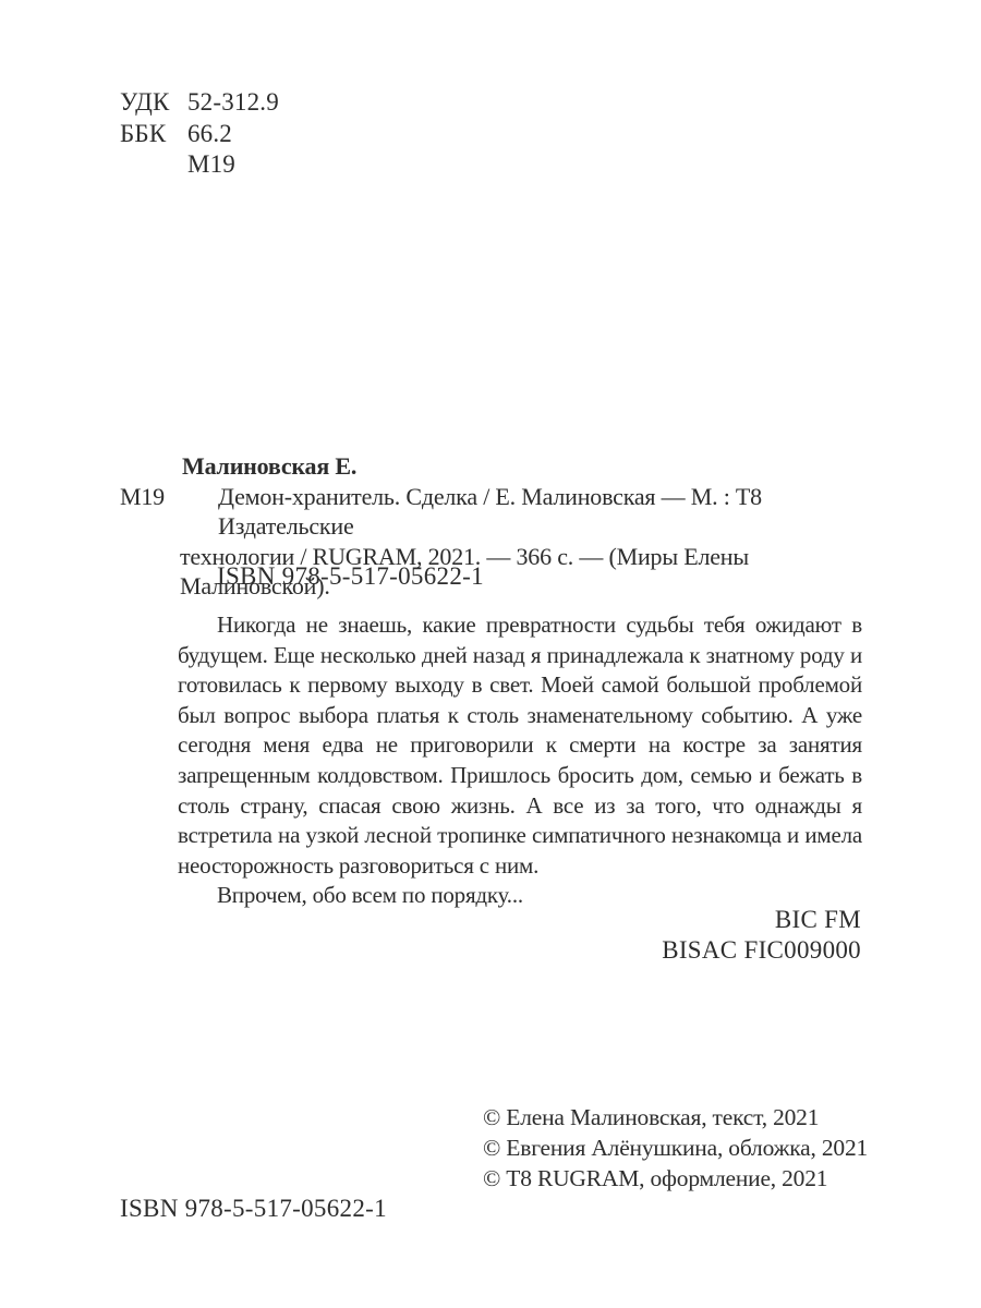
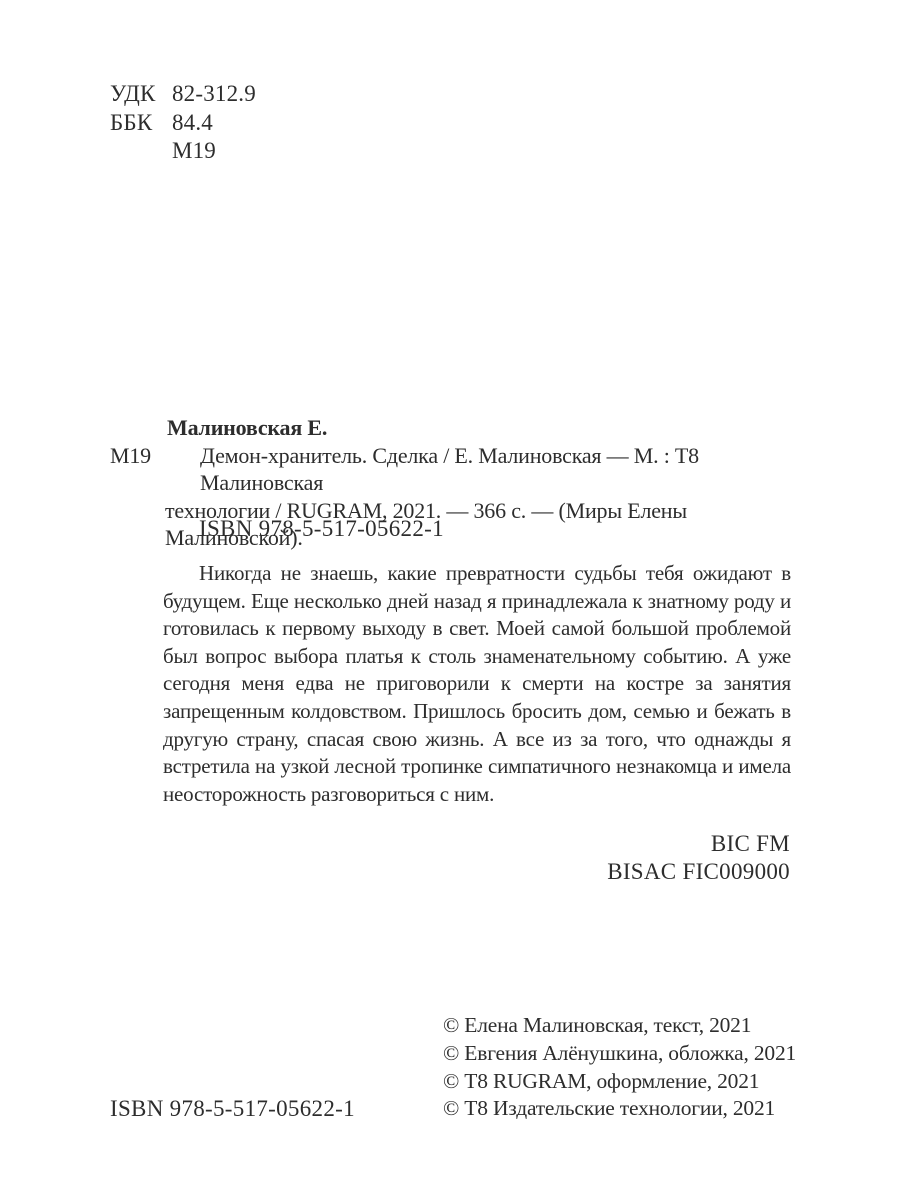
- УДК 52-312.9
+ УДК 82-312.9
- ББК 66.2
+ ББК 84.4
  М19
  Малиновская Е.
  М19
- Демон-хранитель. Сделка / Е. Малиновская — М. : Т8 Издательские
+ Демон-хранитель. Сделка / Е. Малиновская — М. : Т8 Малиновская
  технологии / RUGRAM, 2021. — 366 с. — (Миры Елены Малиновской).
  ISBN 978-5-517-05622-1
- Никогда не знаешь, какие превратности судьбы тебя ожидают в будущем. Еще несколько дней назад я принадлежала к знатному роду и готовилась к первому выходу в свет. Моей самой большой проблемой был вопрос выбора платья к столь знаменательному событию. А уже сегодня меня едва не приговорили к смерти на костре за занятия запрещенным колдовством. Пришлось бросить дом, семью и бежать в столь страну, спасая свою жизнь. А все из за того, что однажды я встретила на узкой лесной тропинке симпатичного незнакомца и имела неосторожность разговориться с ним.
+ Никогда не знаешь, какие превратности судьбы тебя ожидают в будущем. Еще несколько дней назад я принадлежала к знатному роду и готовилась к первому выходу в свет. Моей самой большой проблемой был вопрос выбора платья к столь знаменательному событию. А уже сегодня меня едва не приговорили к смерти на костре за занятия запрещенным колдовством. Пришлось бросить дом, семью и бежать в другую страну, спасая свою жизнь. А все из за того, что однажды я встретила на узкой лесной тропинке симпатичного незнакомца и имела неосторожность разговориться с ним.
- Впрочем, обо всем по порядку...
  BIC FM
  BISAC FIC009000
  © Елена Малиновская, текст, 2021
  © Евгения Алёнушкина, обложка, 2021
  © Т8 RUGRAM, оформление, 2021
+ © Т8 Издательские технологии, 2021
  ISBN 978-5-517-05622-1
